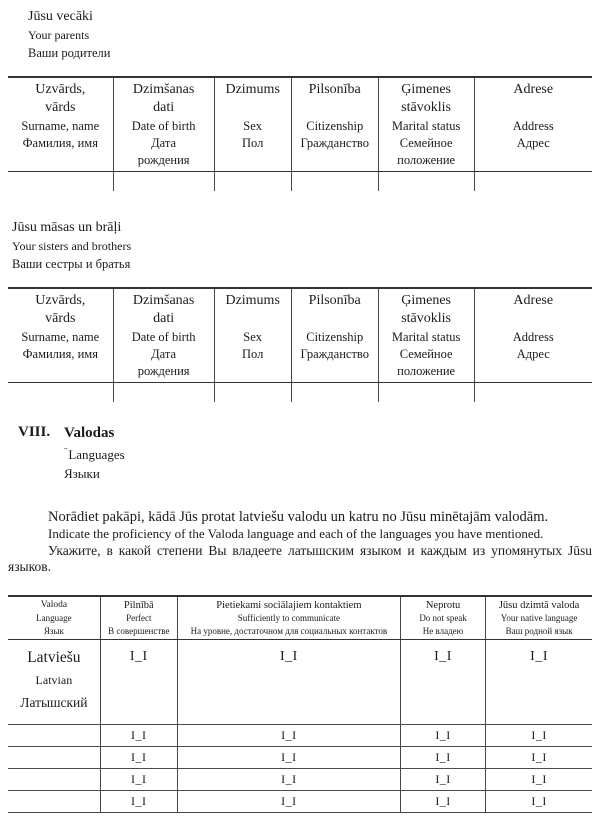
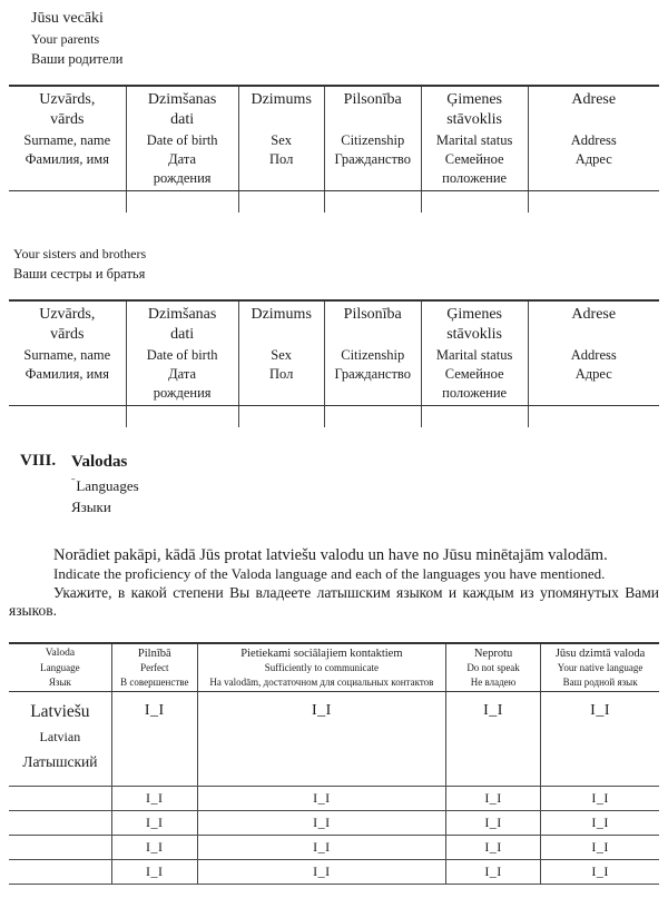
  Jūsu vecāki
  Your parents
  Ваши родители
  Uzvārds, vārds Surname, name Фамилия, имя	Dzimšanas dati Date of birth Дата рождения	Dzimums Sex Пол	Pilsonība Citizenship Гражданство	Ģimenes stāvoklis Marital status Семейное положение	Adrese Address Адрес
- Jūsu māsas un brāļi
  Your sisters and brothers
  Ваши сестры и братья
  Uzvārds, vārds Surname, name Фамилия, имя	Dzimšanas dati Date of birth Дата рождения	Dzimums Sex Пол	Pilsonība Citizenship Гражданство	Ģimenes stāvoklis Marital status Семейное положение	Adrese Address Адрес
  VIII.
  Valodas
  ˉLanguages
  Языки
- Norādiet pakāpi, kādā Jūs protat latviešu valodu un katru no Jūsu minētajām valodām.
+ Norādiet pakāpi, kādā Jūs protat latviešu valodu un have no Jūsu minētajām valodām.
  Indicate the proficiency of the Valoda language and each of the languages you have mentioned.
- Укажите, в какой степени Вы владеете латышским языком и каждым из упомянутых Jūsu языков.
+ Укажите, в какой степени Вы владеете латышским языком и каждым из упомянутых Вами языков.
- Valoda Language Язык	Pilnībā Perfect В совершенстве	Pietiekami sociālajiem kontaktiem Sufficiently to communicate На уровне, достаточном для социальных контактов	Neprotu Do not speak Не владею	Jūsu dzimtā valoda Your native language Ваш родной язык
+ Valoda Language Язык	Pilnībā Perfect В совершенстве	Pietiekami sociālajiem kontaktiem Sufficiently to communicate На valodām, достаточном для социальных контактов	Neprotu Do not speak Не владею	Jūsu dzimtā valoda Your native language Ваш родной язык
  Latviešu Latvian Латышский	I_I	I_I	I_I	I_I
  	I_I	I_I	I_I	I_I
  	I_I	I_I	I_I	I_I
  	I_I	I_I	I_I	I_I
  	I_I	I_I	I_I	I_I
